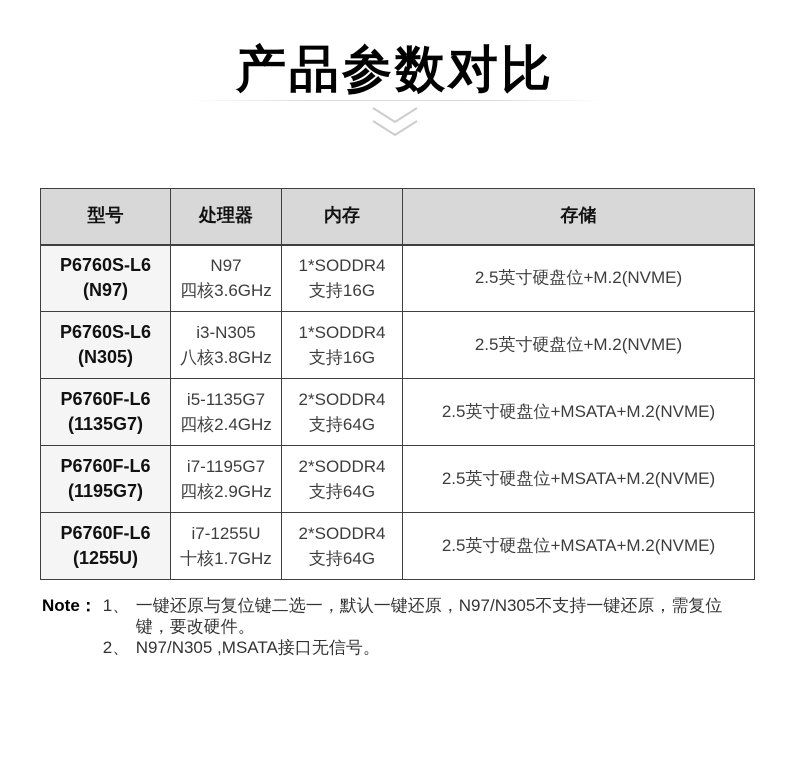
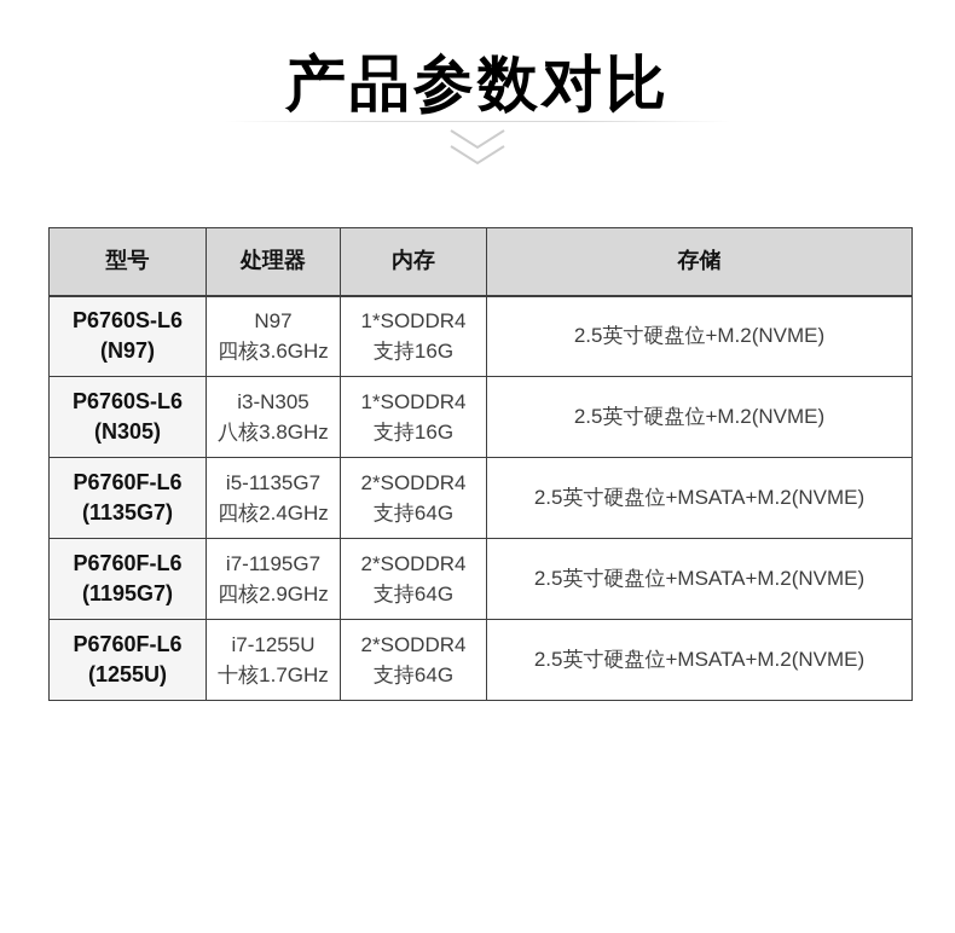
  产品参数对比
  型号	处理器	内存	存储
  P6760S-L6 (N97)	N97 四核3.6GHz	1*SODDR4 支持16G	2.5英寸硬盘位+M.2(NVME)
  P6760S-L6 (N305)	i3-N305 八核3.8GHz	1*SODDR4 支持16G	2.5英寸硬盘位+M.2(NVME)
  P6760F-L6 (1135G7)	i5-1135G7 四核2.4GHz	2*SODDR4 支持64G	2.5英寸硬盘位+MSATA+M.2(NVME)
  P6760F-L6 (1195G7)	i7-1195G7 四核2.9GHz	2*SODDR4 支持64G	2.5英寸硬盘位+MSATA+M.2(NVME)
  P6760F-L6 (1255U)	i7-1255U 十核1.7GHz	2*SODDR4 支持64G	2.5英寸硬盘位+MSATA+M.2(NVME)
- Note：
- 1、
- 一键还原与复位键二选一，默认一键还原，N97/N305不支持一键还原，需复位键，要改硬件。
- 2、
- N97/N305 ,MSATA接口无信号。
